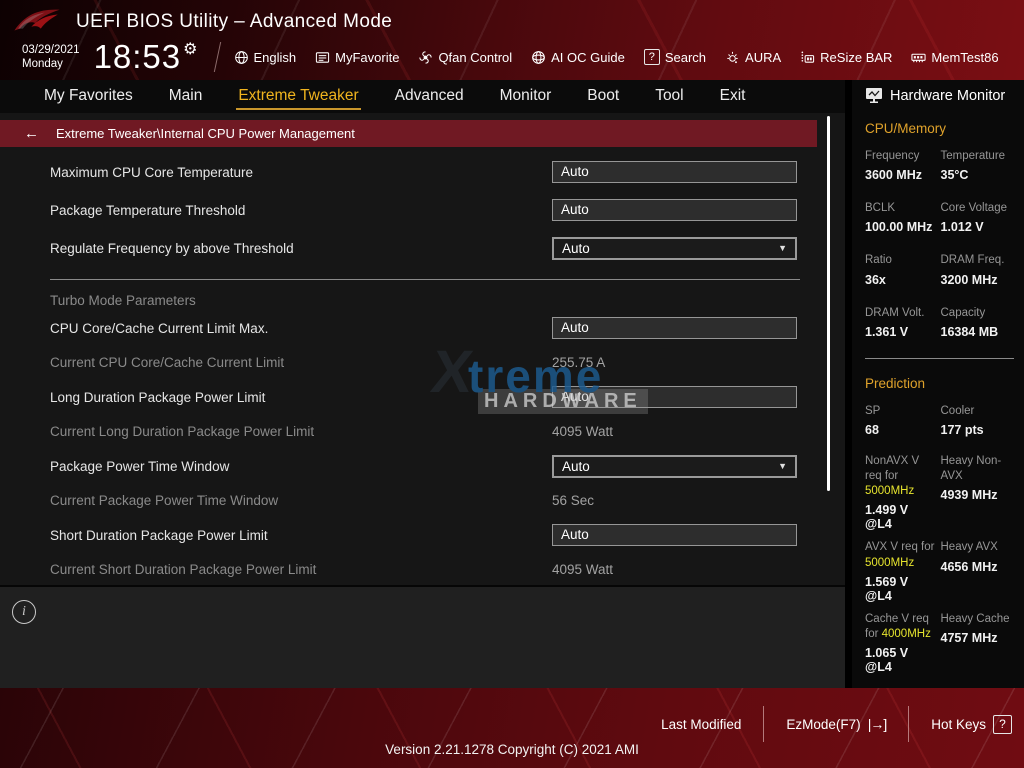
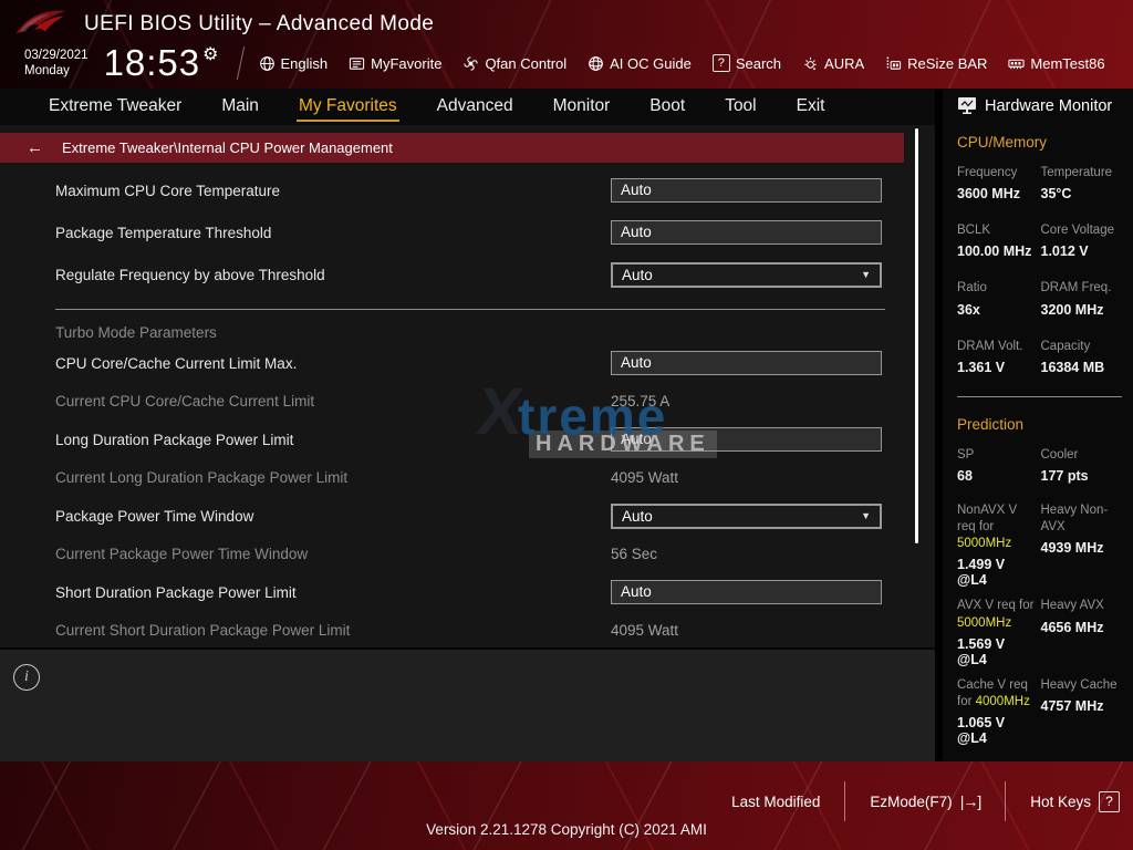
  UEFI BIOS Utility – Advanced Mode
  03/29/2021
  Monday
  18:53⚙
  English
  MyFavorite
  Qfan Control
  AI OC Guide
  ?
  Search
  AURA
  ReSize BAR
  MemTest86
- My Favorites
+ Extreme Tweaker
  Main
- Extreme Tweaker
+ My Favorites
  Advanced
  Monitor
  Boot
  Tool
  Exit
  ←
  Extreme Tweaker\Internal CPU Power Management
  Maximum CPU Core Temperature
  Auto
  Package Temperature Threshold
  Auto
  Regulate Frequency by above Threshold
  Auto
  ▼
  Turbo Mode Parameters
  CPU Core/Cache Current Limit Max.
  Auto
  Current CPU Core/Cache Current Limit
  255.75 A
  Long Duration Package Power Limit
  Auto
  Current Long Duration Package Power Limit
  4095 Watt
  Package Power Time Window
  Auto
  ▼
  Current Package Power Time Window
  56 Sec
  Short Duration Package Power Limit
  Auto
  Current Short Duration Package Power Limit
  4095 Watt
  treme
  HARDWARE
  i
  Hardware Monitor
  CPU/Memory
  Frequency
  3600 MHz
  Temperature
  35°C
  BCLK
  100.00 MHz
  Core Voltage
  1.012 V
  Ratio
  36x
  DRAM Freq.
  3200 MHz
  DRAM Volt.
  1.361 V
  Capacity
  16384 MB
  Prediction
  SP
  68
  Cooler
  177 pts
  NonAVX V req for 5000MHz
  1.499 V @L4
  Heavy Non-AVX
  4939 MHz
  AVX V req for 5000MHz
  1.569 V @L4
  Heavy AVX
  4656 MHz
  Cache V req for 4000MHz
  1.065 V @L4
  Heavy Cache
  4757 MHz
  Last Modified
  EzMode(F7)
  |→]
  Hot Keys
  ?
  Version 2.21.1278 Copyright (C) 2021 AMI
